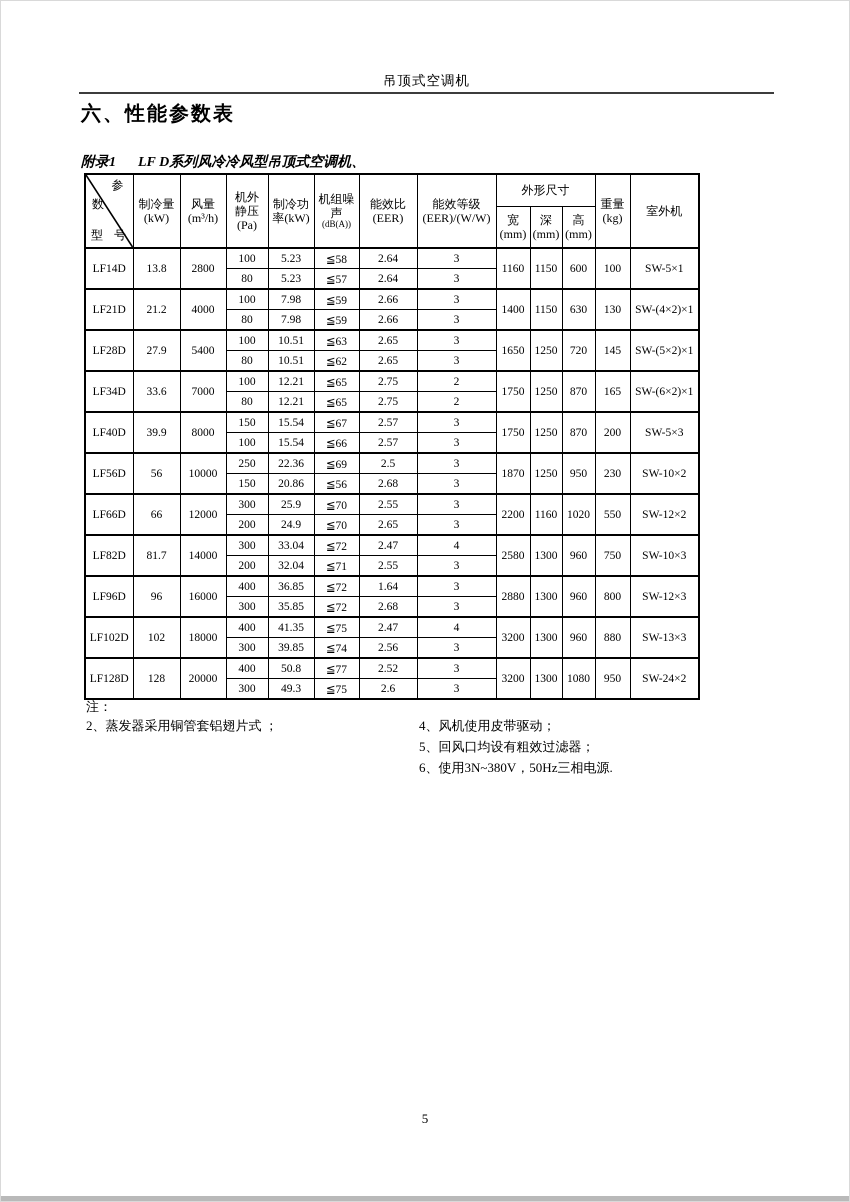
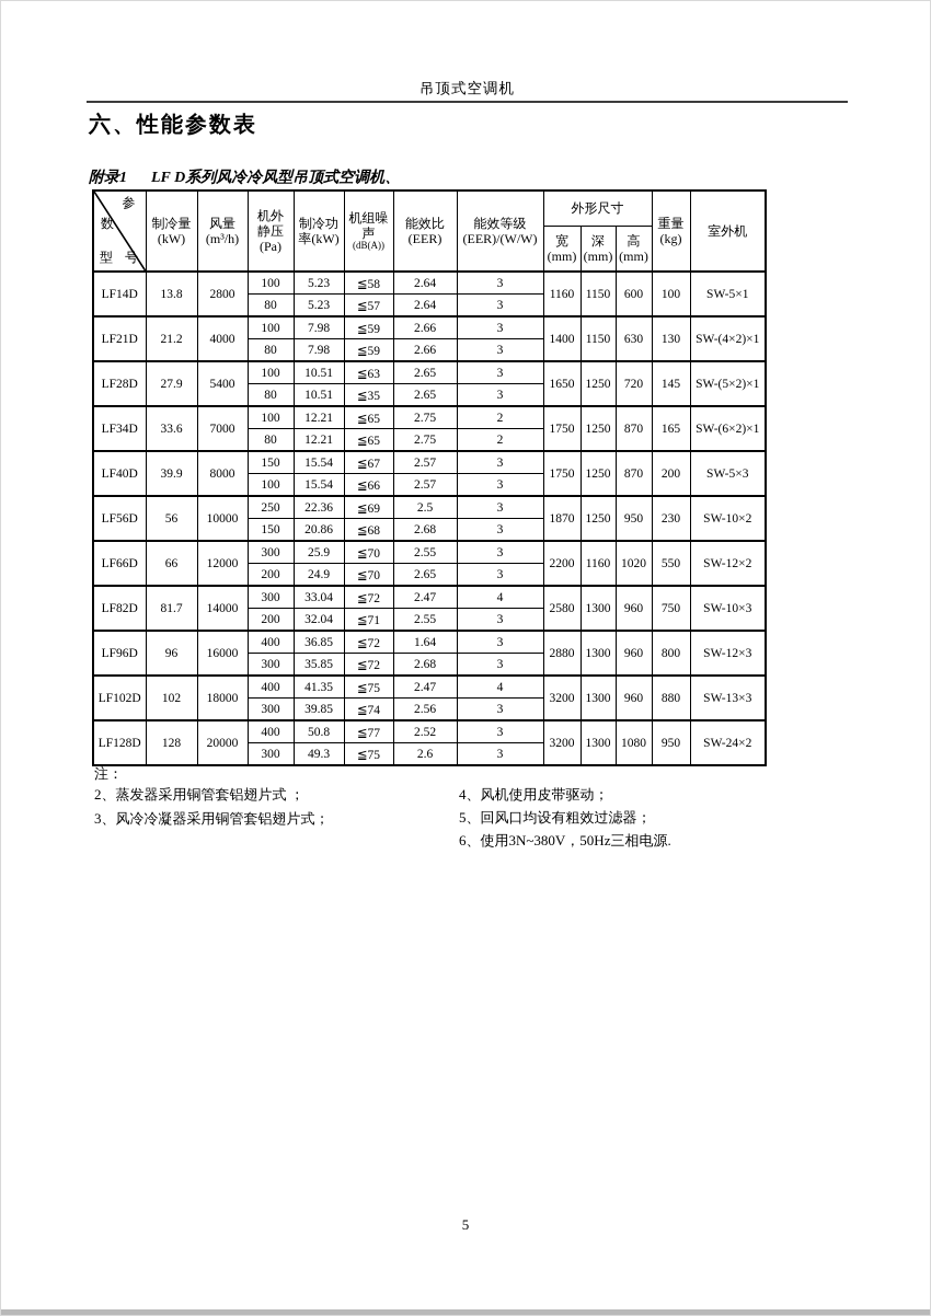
  吊顶式空调机
  六、性能参数表
  附录1 LF D系列风冷冷风型吊顶式空调机、
  参 数 型 号	制冷量 (kW)	风量 (m³/h)	机外 静压 (Pa)	制冷功 率(kW)	机组噪 声(dB(A))	能效比 (EER)	能效等级 (EER)/(W/W)	外形尺寸	重量 (kg)	室外机
  宽 (mm)	深 (mm)	高 (mm)
  LF14D	13.8	2800	100	5.23	≦58	2.64	3	1160	1150	600	100	SW-5×1
  80	5.23	≦57	2.64	3
  LF21D	21.2	4000	100	7.98	≦59	2.66	3	1400	1150	630	130	SW-(4×2)×1
  80	7.98	≦59	2.66	3
  LF28D	27.9	5400	100	10.51	≦63	2.65	3	1650	1250	720	145	SW-(5×2)×1
- 80	10.51	≦62	2.65	3
+ 80	10.51	≦35	2.65	3
  LF34D	33.6	7000	100	12.21	≦65	2.75	2	1750	1250	870	165	SW-(6×2)×1
  80	12.21	≦65	2.75	2
  LF40D	39.9	8000	150	15.54	≦67	2.57	3	1750	1250	870	200	SW-5×3
  100	15.54	≦66	2.57	3
  LF56D	56	10000	250	22.36	≦69	2.5	3	1870	1250	950	230	SW-10×2
- 150	20.86	≦56	2.68	3
+ 150	20.86	≦68	2.68	3
  LF66D	66	12000	300	25.9	≦70	2.55	3	2200	1160	1020	550	SW-12×2
  200	24.9	≦70	2.65	3
  LF82D	81.7	14000	300	33.04	≦72	2.47	4	2580	1300	960	750	SW-10×3
  200	32.04	≦71	2.55	3
  LF96D	96	16000	400	36.85	≦72	1.64	3	2880	1300	960	800	SW-12×3
  300	35.85	≦72	2.68	3
  LF102D	102	18000	400	41.35	≦75	2.47	4	3200	1300	960	880	SW-13×3
  300	39.85	≦74	2.56	3
  LF128D	128	20000	400	50.8	≦77	2.52	3	3200	1300	1080	950	SW-24×2
  300	49.3	≦75	2.6	3
  注：
  2、蒸发器采用铜管套铝翅片式 ；
+ 3、风冷冷凝器采用铜管套铝翅片式；
  4、风机使用皮带驱动；
  5、回风口均设有粗效过滤器；
  6、使用3N~380V，50Hz三相电源.
  5
